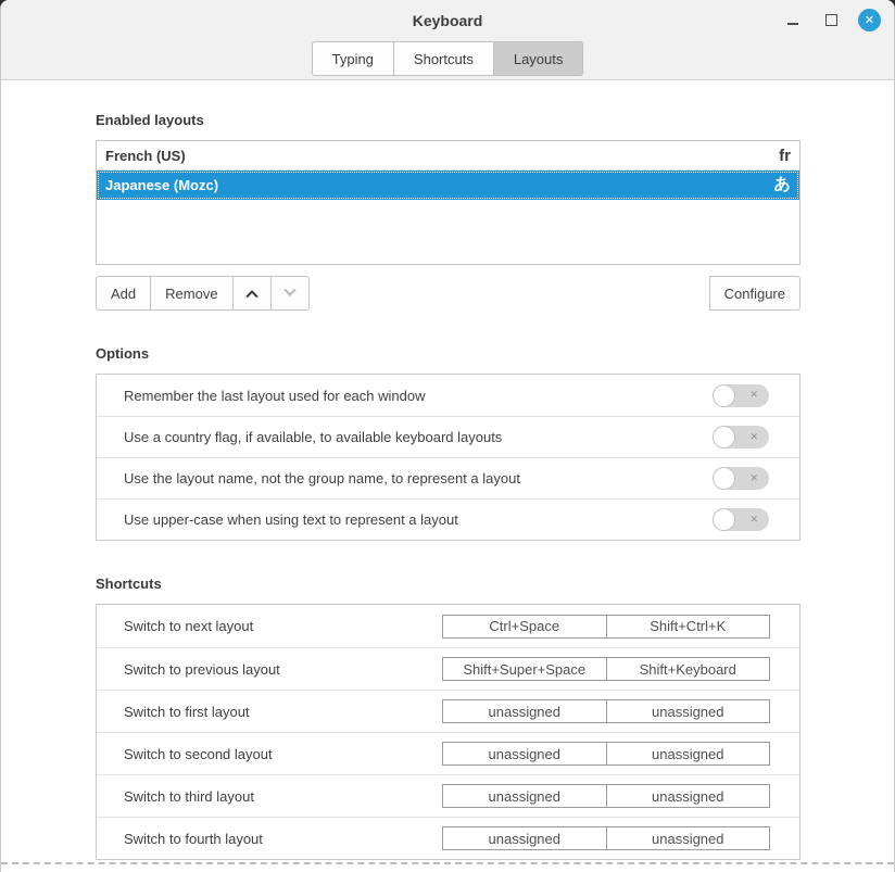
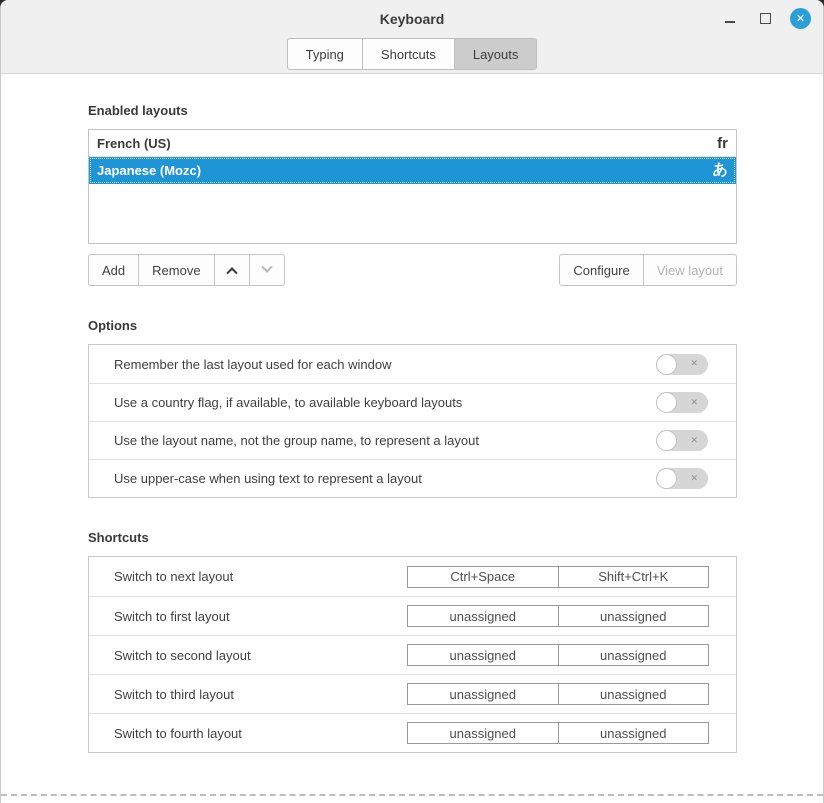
  Keyboard
  ✕
  Typing
  Shortcuts
  Layouts
  Enabled layouts
  French (US)
  fr
  Japanese (Mozc)
  あ
  Add
  Remove
  Configure
+ View layout
  Options
  Remember the last layout used for each window
  ✕
  Use a country flag, if available, to available keyboard layouts
  ✕
  Use the layout name, not the group name, to represent a layout
  ✕
  Use upper-case when using text to represent a layout
  ✕
  Shortcuts
  Switch to next layout
  Ctrl+Space
  Shift+Ctrl+K
- Switch to previous layout
- Shift+Super+Space
- Shift+Keyboard
  Switch to first layout
  unassigned
  unassigned
  Switch to second layout
  unassigned
  unassigned
  Switch to third layout
  unassigned
  unassigned
  Switch to fourth layout
  unassigned
  unassigned
